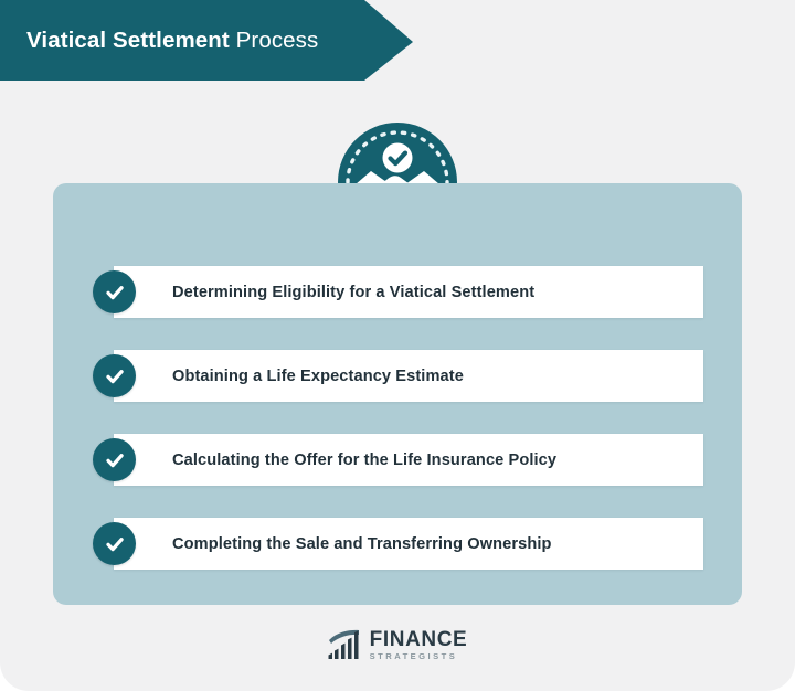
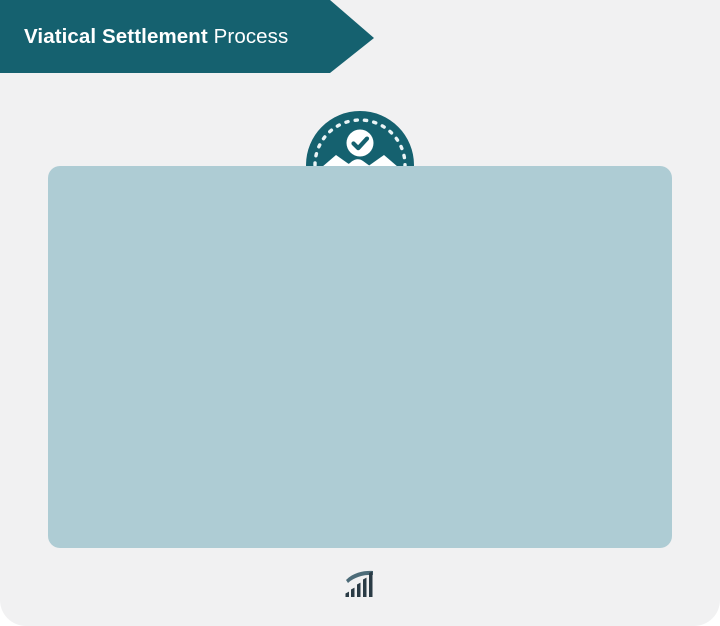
  Viatical Settlement Process
- Determining Eligibility for a Viatical Settlement
- Obtaining a Life Expectancy Estimate
- Calculating the Offer for the Life Insurance Policy
- Completing the Sale and Transferring Ownership
- FINANCE
- STRATEGISTS
